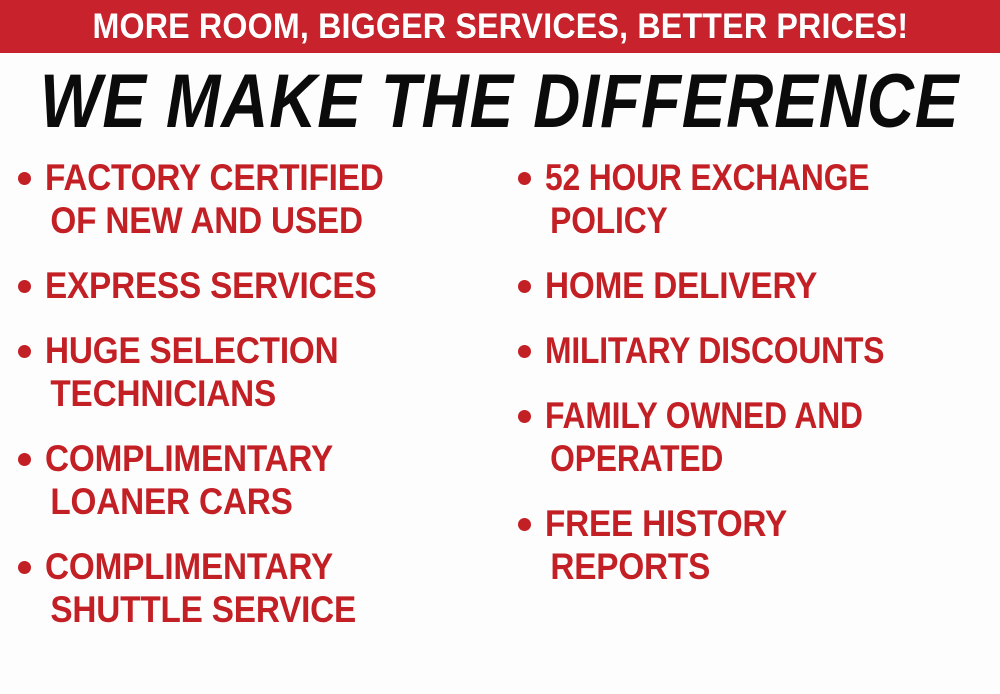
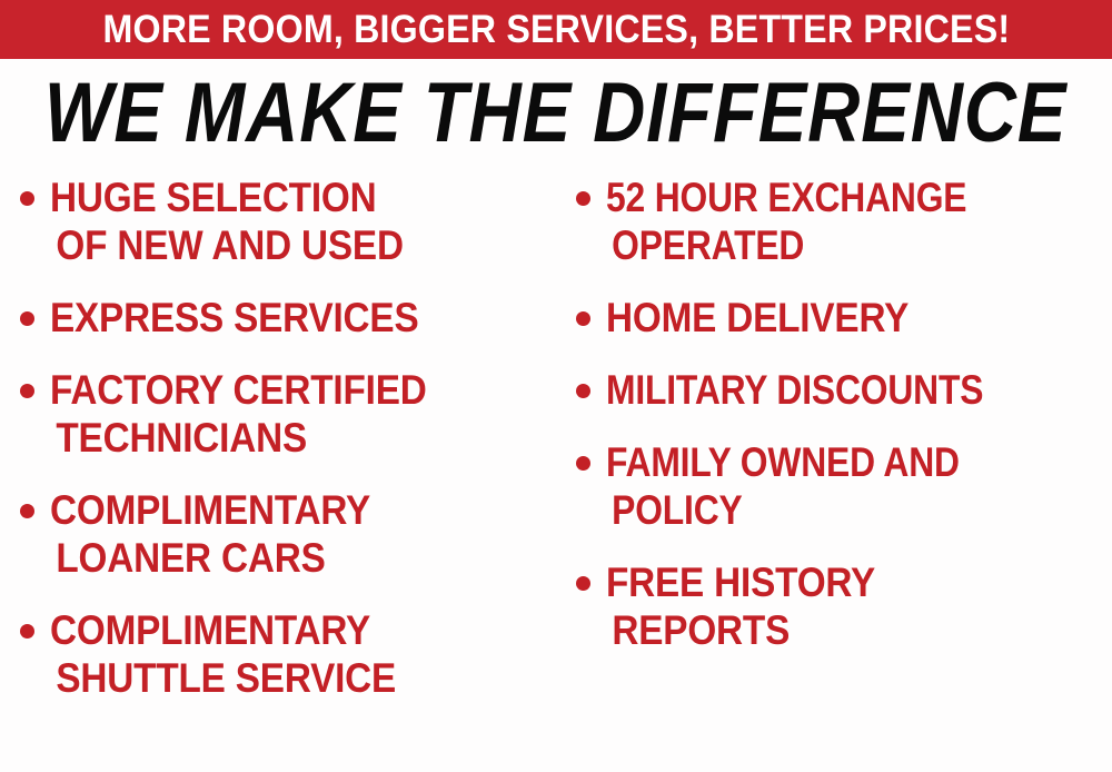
  MORE ROOM, BIGGER SERVICES, BETTER PRICES!
  WE MAKE THE DIFFERENCE
- FACTORY CERTIFIED
+ HUGE SELECTION
  OF NEW AND USED
  EXPRESS SERVICES
- HUGE SELECTION
+ FACTORY CERTIFIED
  TECHNICIANS
  COMPLIMENTARY
  LOANER CARS
  COMPLIMENTARY
  SHUTTLE SERVICE
  52 HOUR EXCHANGE
- POLICY
+ OPERATED
  HOME DELIVERY
  MILITARY DISCOUNTS
  FAMILY OWNED AND
- OPERATED
+ POLICY
  FREE HISTORY
  REPORTS
